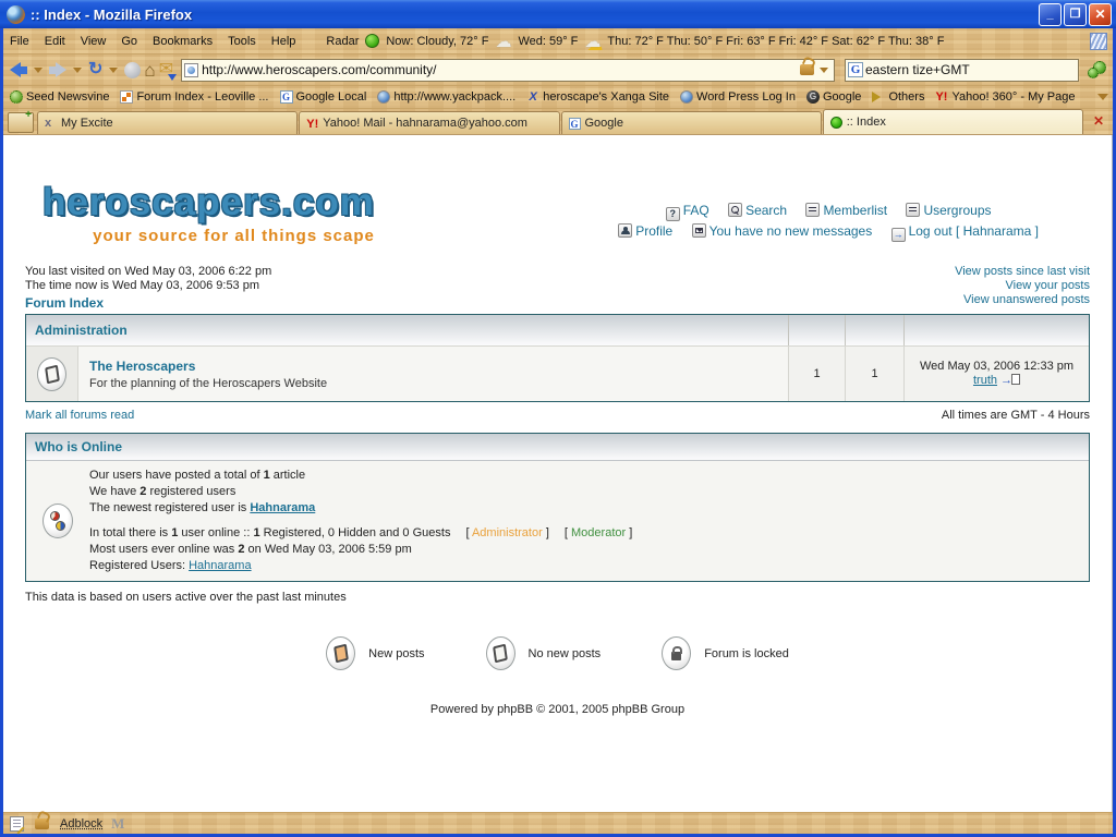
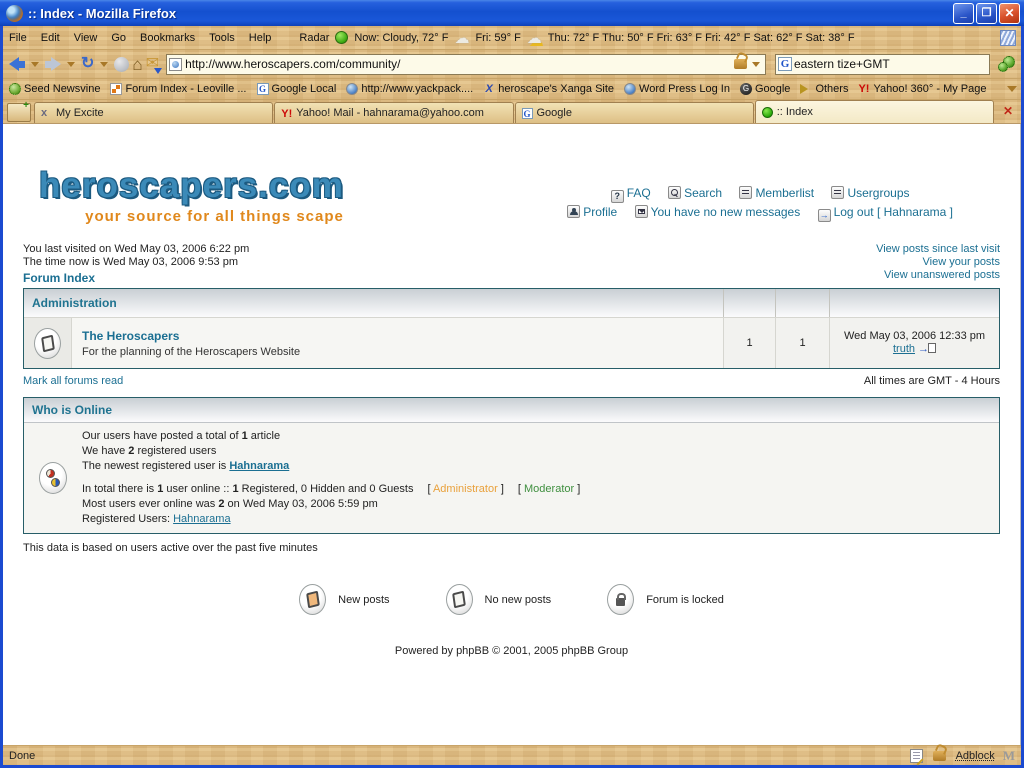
  :: Index - Mozilla Firefox
  _
  ❐
  ✕
  File
  Edit
  View
  Go
  Bookmarks
  Tools
  Help
  Radar
  Now: Cloudy, 72° F
  ☁
- Wed: 59° F
+ Fri: 59° F
  ☁
- Thu: 72° F Thu: 50° F Fri: 63° F Fri: 42° F Sat: 62° F Thu: 38° F
+ Thu: 72° F Thu: 50° F Fri: 63° F Fri: 42° F Sat: 62° F Sat: 38° F
  ↻
  ⌂
  ✉
  http://www.heroscapers.com/community/
  G
  eastern tize+GMT
  Seed Newsvine
  Forum Index - Leoville ...
  G
  Google Local
  http://www.yackpack....
  X
  heroscape's Xanga Site
  Word Press Log In
  G
  Google
  Others
  Y!
  Yahoo! 360° - My Page
  x
  My Excite
  Y!
  Yahoo! Mail - hahnarama@yahoo.com
  G
  Google
  :: Index
  ✕
  heroscapers.com
  your source for all things scape
  ? FAQ Search Memberlist Usergroups
  Profile You have no new messages Log out [ Hahnarama ]
  You last visited on Wed May 03, 2006 6:22 pm
  The time now is Wed May 03, 2006 9:53 pm
  Forum Index
  View posts since last visit
  View your posts
  View unanswered posts
  Administration
  The Heroscapers
  For the planning of the Heroscapers Website
  1
  1
  Wed May 03, 2006 12:33 pm
  truth →
  Mark all forums read
  All times are GMT - 4 Hours
  Who is Online
  Our users have posted a total of 1 article
  We have 2 registered users
  The newest registered user is Hahnarama
  In total there is 1 user online :: 1 Registered, 0 Hidden and 0 Guests [ Administrator ] [ Moderator ]
  Most users ever online was 2 on Wed May 03, 2006 5:59 pm
  Registered Users: Hahnarama
- This data is based on users active over the past last minutes
+ This data is based on users active over the past five minutes
  New posts
  No new posts
  Forum is locked
  Powered by phpBB © 2001, 2005 phpBB Group
+ Done
  Adblock
  M
